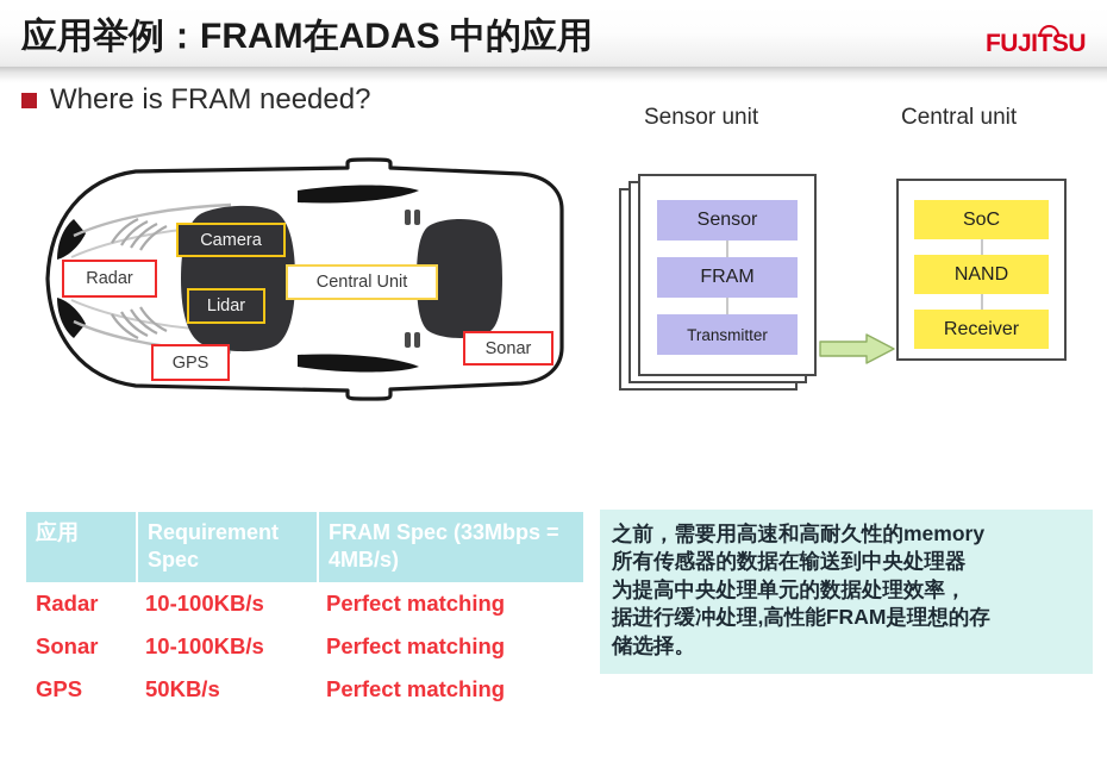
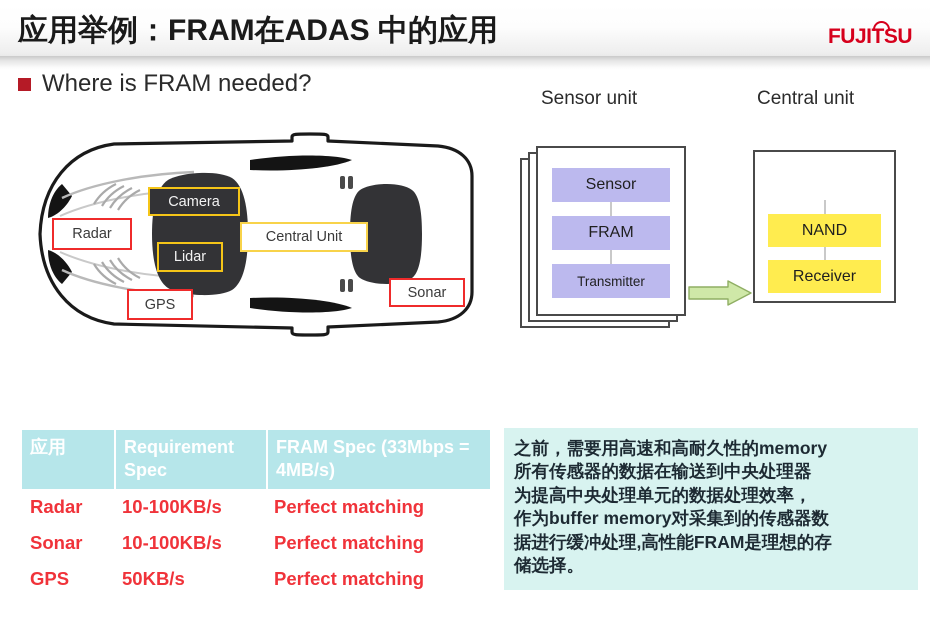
  应用举例：FRAM在ADAS 中的应用
  FUJITSU
  Where is FRAM needed?
  Radar
  Camera
  Lidar
  Central Unit
  GPS
  Sonar
  Sensor unit
  Sensor
  FRAM
  Transmitter
  Central unit
- SoC
  NAND
  Receiver
  应用
  Requirement Spec
  FRAM Spec (33Mbps = 4MB/s)
  Radar
  10-100KB/s
  Perfect matching
  Sonar
  10-100KB/s
  Perfect matching
  GPS
  50KB/s
  Perfect matching
  之前，需要用高速和高耐久性的memory
  所有传感器的数据在输送到中央处理器
  为提高中央处理单元的数据处理效率，
+ 作为buffer memory对采集到的传感器数
  据进行缓冲处理,高性能FRAM是理想的存
  储选择。
